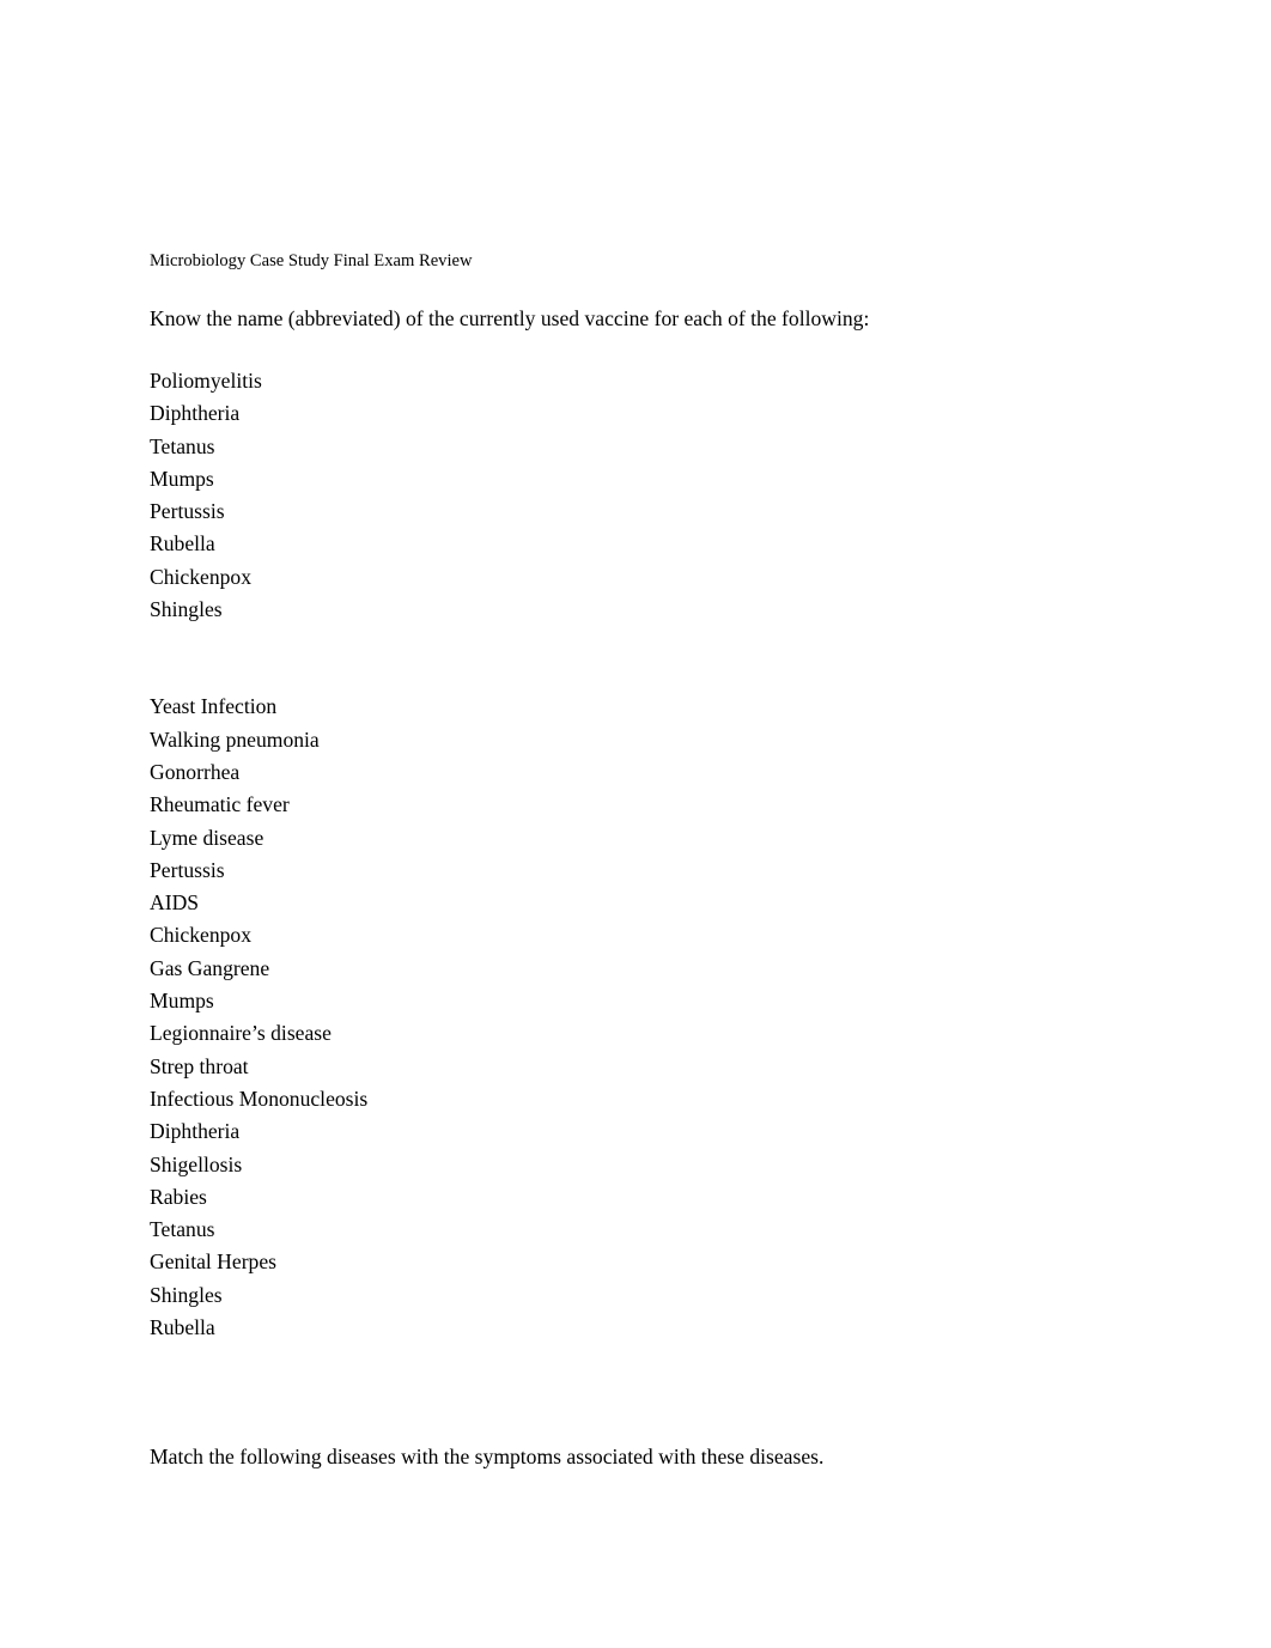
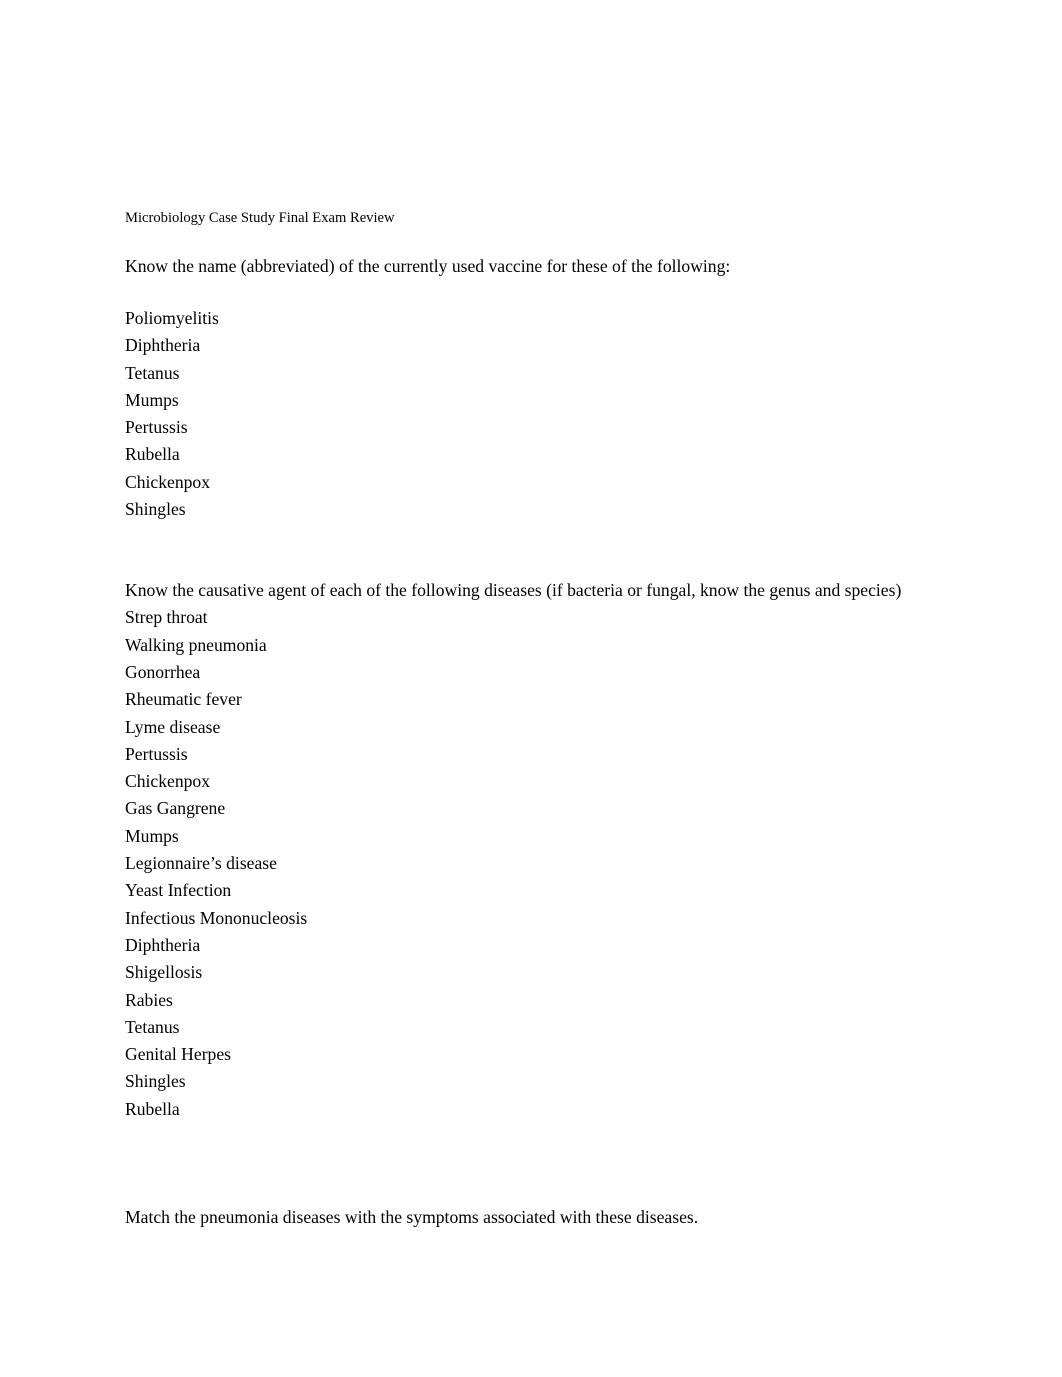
  Microbiology Case Study Final Exam Review
- Know the name (abbreviated) of the currently used vaccine for each of the following:
+ Know the name (abbreviated) of the currently used vaccine for these of the following:
  Poliomyelitis
  Diphtheria
  Tetanus
  Mumps
  Pertussis
  Rubella
  Chickenpox
  Shingles
+ Know the causative agent of each of the following diseases (if bacteria or fungal, know the genus and species)
- Yeast Infection
+ Strep throat
  Walking pneumonia
  Gonorrhea
  Rheumatic fever
  Lyme disease
  Pertussis
- AIDS
  Chickenpox
  Gas Gangrene
  Mumps
  Legionnaire’s disease
- Strep throat
+ Yeast Infection
  Infectious Mononucleosis
  Diphtheria
  Shigellosis
  Rabies
  Tetanus
  Genital Herpes
  Shingles
  Rubella
- Match the following diseases with the symptoms associated with these diseases.
+ Match the pneumonia diseases with the symptoms associated with these diseases.
